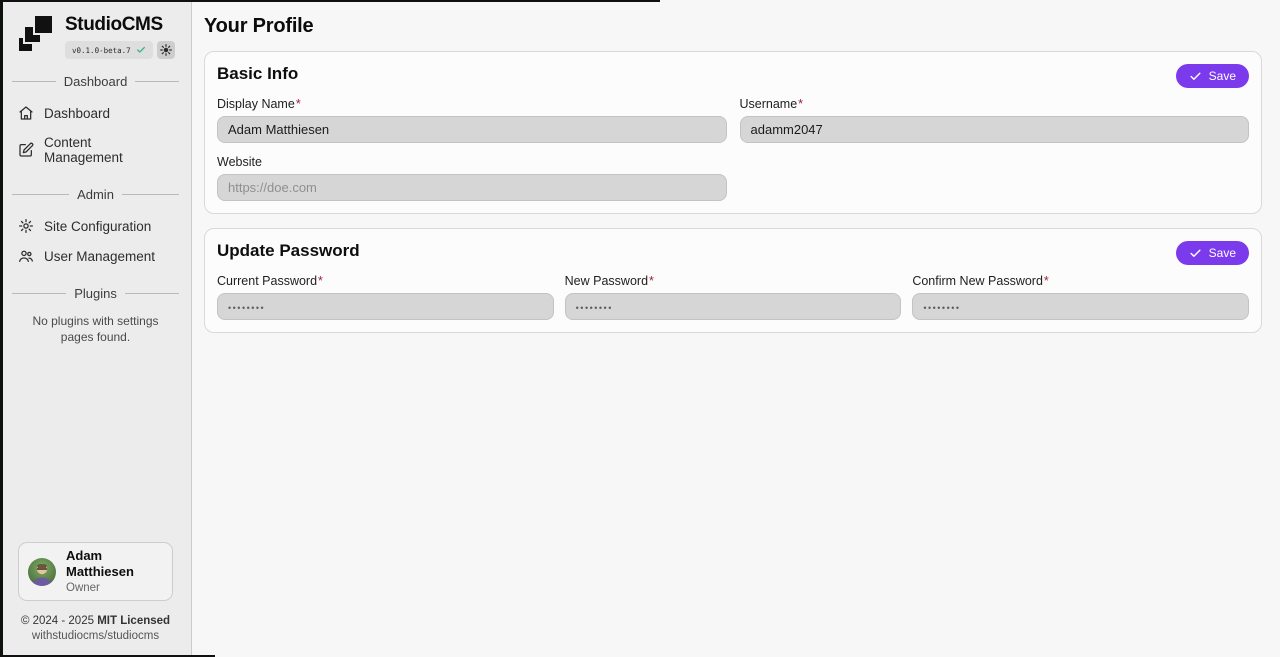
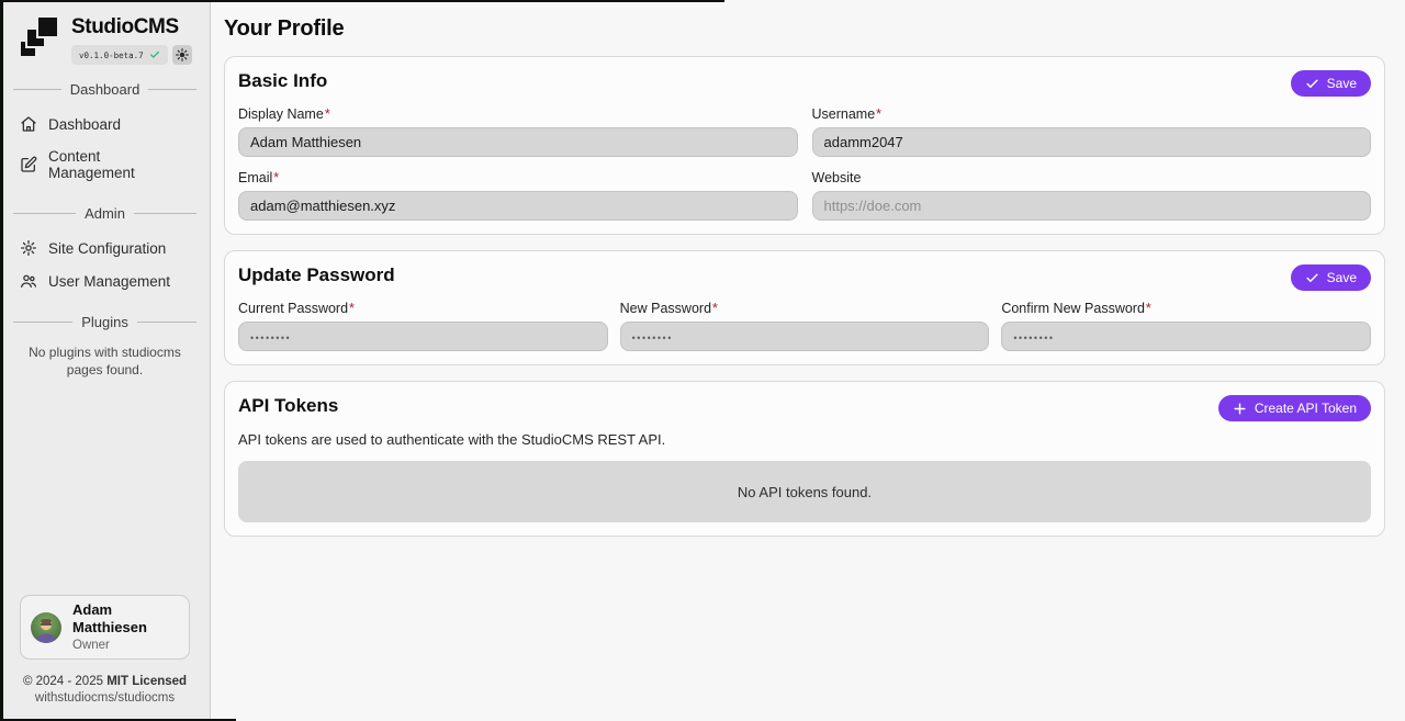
  StudioCMS
  v0.1.0-beta.7
  Dashboard
  Dashboard
  Content Management
  Admin
  Site Configuration
  User Management
  Plugins
- No plugins with settings pages found.
+ No plugins with studiocms pages found.
  Adam Matthiesen
  Owner
  © 2024 - 2025 MIT Licensed
  withstudiocms/studiocms
  Your Profile
  Basic Info
  Save
  Display Name*
  Adam Matthiesen
  Username*
  adamm2047
+ Email*
+ adam@matthiesen.xyz
  Website
  https://doe.com
  Update Password
  Save
  Current Password*
  ••••••••
  New Password*
  ••••••••
  Confirm New Password*
  ••••••••
+ API Tokens
+ Create API Token
+ API tokens are used to authenticate with the StudioCMS REST API.
+ No API tokens found.
